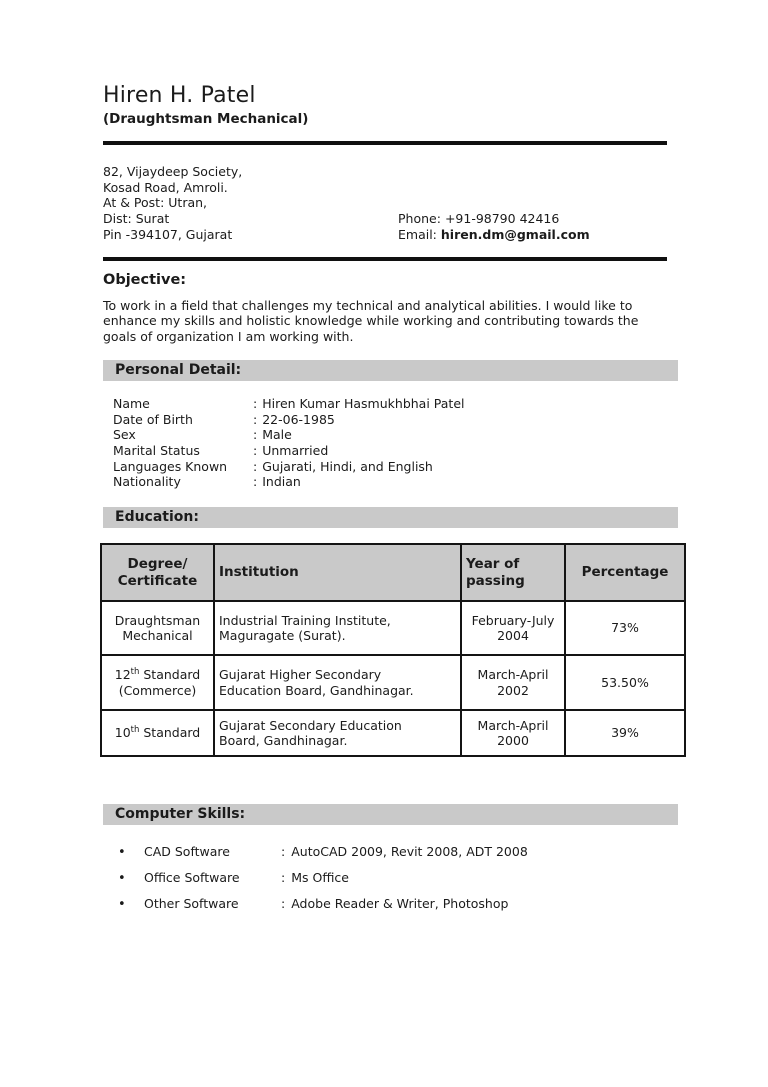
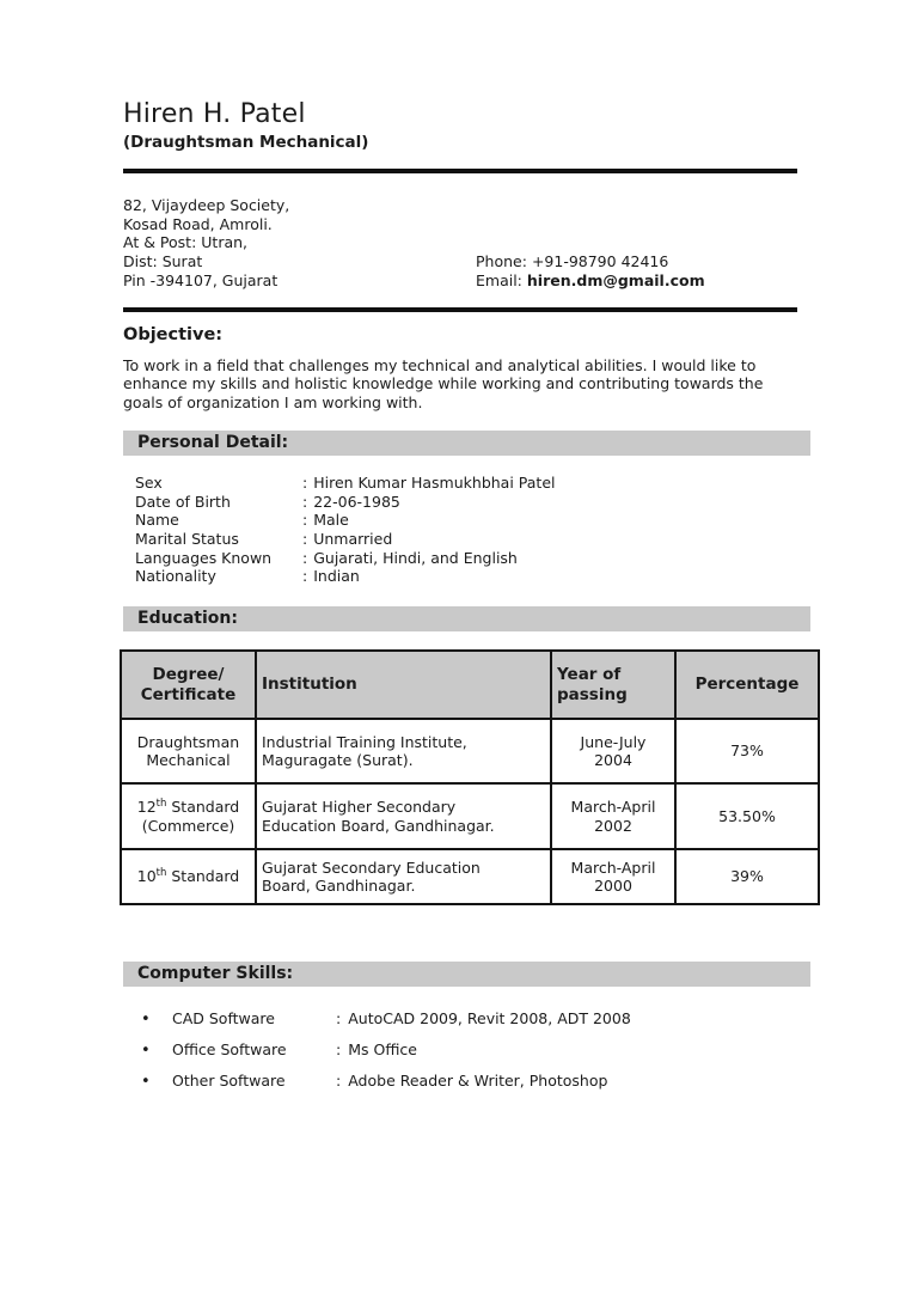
  Hiren H. Patel
  (Draughtsman Mechanical)
  82, Vijaydeep Society,
  Kosad Road, Amroli.
  At & Post: Utran,
  Dist: Surat
  Pin -394107, Gujarat
  Phone: +91-98790 42416
  Email: hiren.dm@gmail.com
  Objective:
  To work in a field that challenges my technical and analytical abilities. I would like to
  enhance my skills and holistic knowledge while working and contributing towards the
  goals of organization I am working with.
  Personal Detail:
- Name : Hiren Kumar Hasmukhbhai Patel
+ Sex : Hiren Kumar Hasmukhbhai Patel
  Date of Birth : 22-06-1985
- Sex : Male
+ Name : Male
  Marital Status : Unmarried
  Languages Known : Gujarati, Hindi, and English
  Nationality : Indian
  Education:
  Degree/ Certificate	Institution	Year of passing	Percentage
- Draughtsman Mechanical	Industrial Training Institute, Maguragate (Surat).	February-July 2004	73%
+ Draughtsman Mechanical	Industrial Training Institute, Maguragate (Surat).	June-July 2004	73%
  12th Standard (Commerce)	Gujarat Higher Secondary Education Board, Gandhinagar.	March-April 2002	53.50%
  10th Standard	Gujarat Secondary Education Board, Gandhinagar.	March-April 2000	39%
  Computer Skills:
  • CAD Software : AutoCAD 2009, Revit 2008, ADT 2008
  • Office Software : Ms Office
  • Other Software : Adobe Reader & Writer, Photoshop
